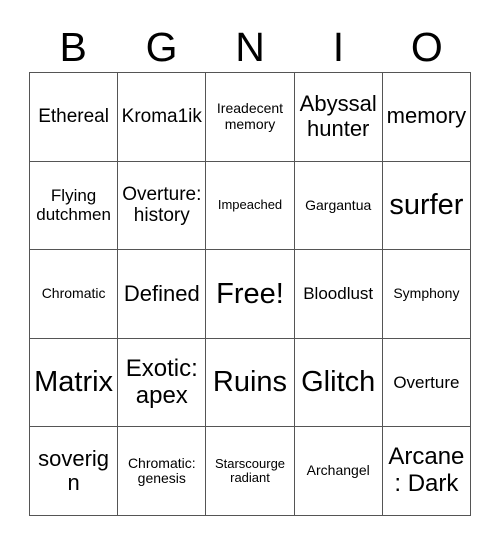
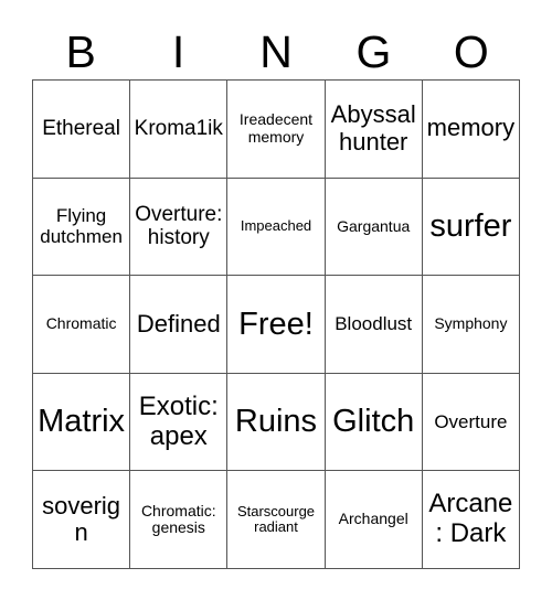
  B
- G
+ I
  N
- I
+ G
  O
  Ethereal
  Kroma1ik
  Ireadecent memory
  Abyssal hunter
  memory
  Flying dutchmen
  Overture: history
  Impeached
  Gargantua
  surfer
  Chromatic
  Defined
  Free!
  Bloodlust
  Symphony
  Matrix
  Exotic: apex
  Ruins
  Glitch
  Overture
  soverign
  Chromatic: genesis
  Starscourge radiant
  Archangel
  Arcane: Dark
